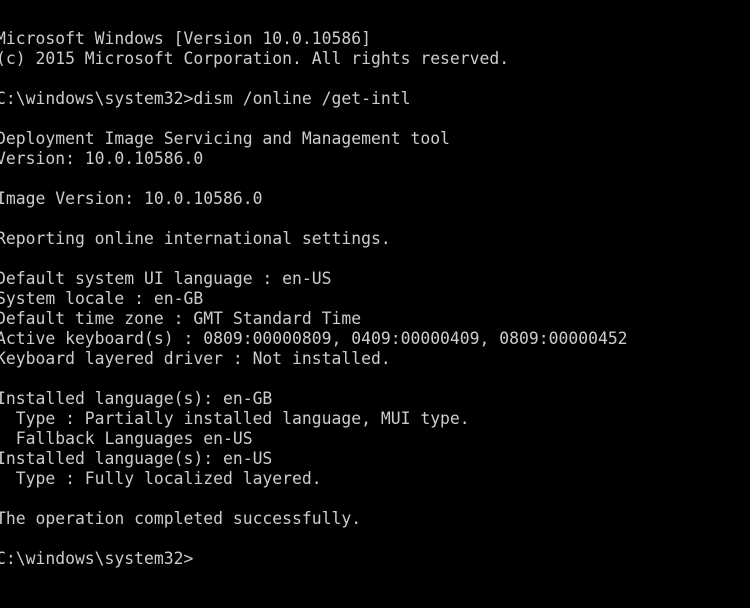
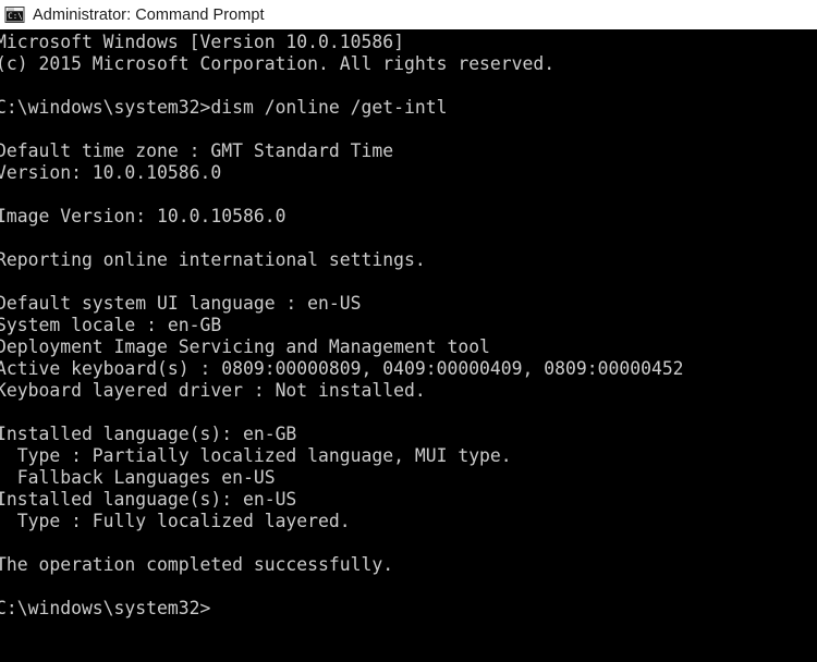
+ C:\
+ Administrator: Command Prompt
  Microsoft Windows [Version 10.0.10586]
  (c) 2015 Microsoft Corporation. All rights reserved.
  C:\windows\system32>dism /online /get-intl
- Deployment Image Servicing and Management tool
+ Default time zone : GMT Standard Time
  Version: 10.0.10586.0
  Image Version: 10.0.10586.0
  Reporting online international settings.
  Default system UI language : en-US
  System locale : en-GB
- Default time zone : GMT Standard Time
+ Deployment Image Servicing and Management tool
  Active keyboard(s) : 0809:00000809, 0409:00000409, 0809:00000452
  Keyboard layered driver : Not installed.
  Installed language(s): en-GB
- Type : Partially installed language, MUI type.
+ Type : Partially localized language, MUI type.
  Fallback Languages en-US
  Installed language(s): en-US
  Type : Fully localized layered.
  The operation completed successfully.
  C:\windows\system32>
